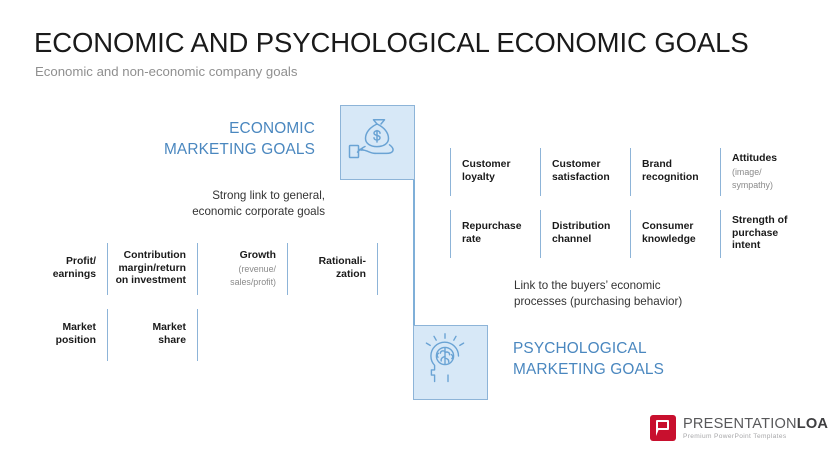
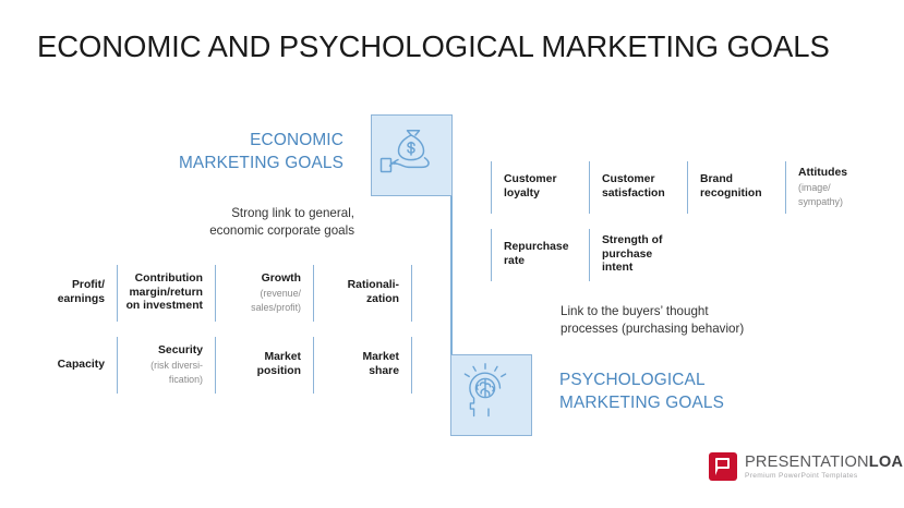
- ECONOMIC AND PSYCHOLOGICAL ECONOMIC GOALS
+ ECONOMIC AND PSYCHOLOGICAL MARKETING GOALS
- Economic and non-economic company goals
  ECONOMIC
  MARKETING GOALS
  Strong link to general,
  economic corporate goals
  Profit/
  earnings
  Contribution
  margin/return
  on investment
  Growth
  (revenue/
  sales/profit)
  Rationali-
  zation
+ Capacity
+ Security
+ (risk diversi-
+ fication)
  Market
  position
  Market
  share
  Customer
  loyalty
  Customer
  satisfaction
  Brand
  recognition
  Attitudes
  (image/
  sympathy)
  Repurchase
  rate
- Distribution
- channel
- Consumer
- knowledge
  Strength of
  purchase
  intent
- Link to the buyers’ economic
+ Link to the buyers’ thought
  processes (purchasing behavior)
  PSYCHOLOGICAL
  MARKETING GOALS
  PRESENTATIONLOA
